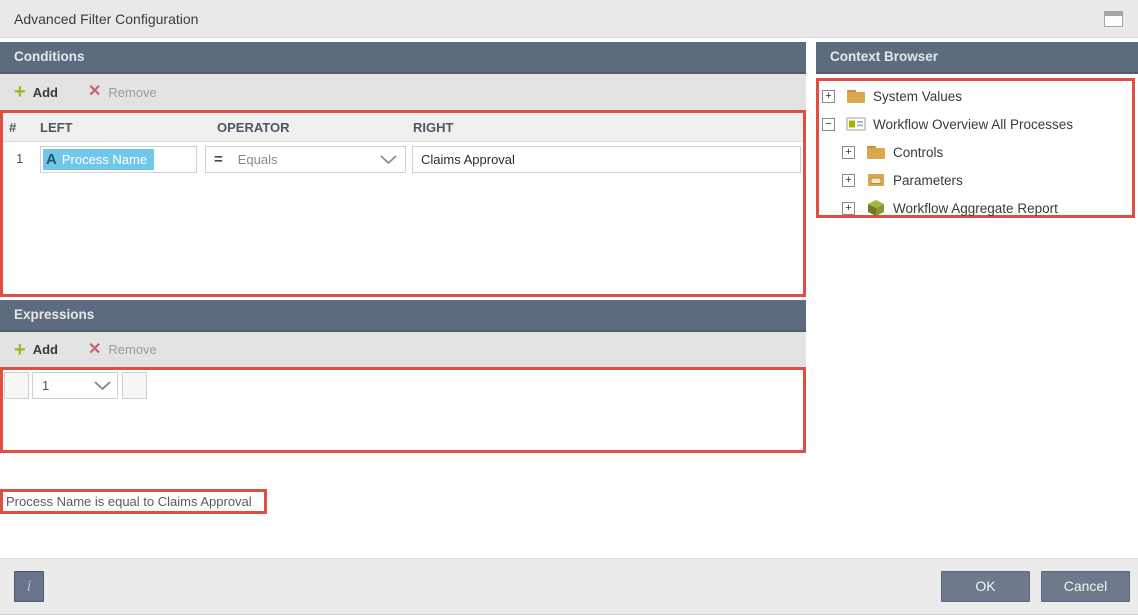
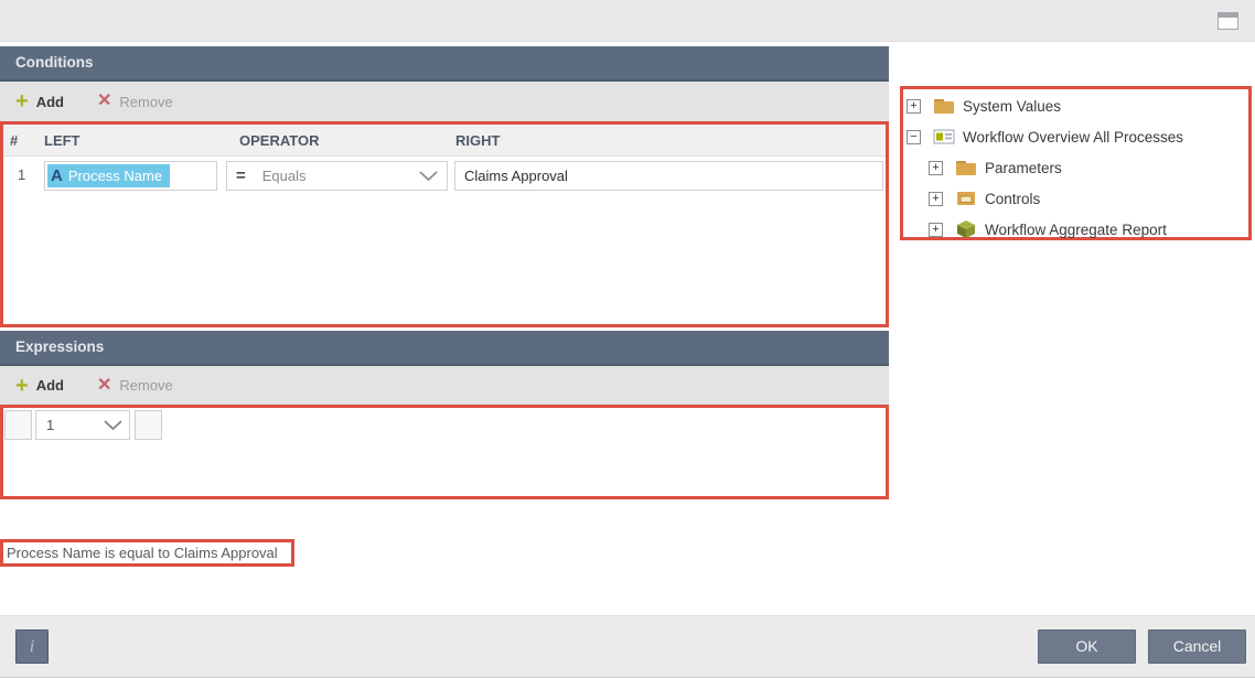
- Advanced Filter Configuration
  Conditions
  +
  Add
  ✕
  Remove
  #
  LEFT
  OPERATOR
  RIGHT
  1
  A
  Process Name
  =
  Equals
  Claims Approval
  Expressions
  +
  Add
  ✕
  Remove
  1
  Process Name is equal to Claims Approval
- Context Browser
  +
  System Values
  −
  Workflow Overview All Processes
  +
- Controls
+ Parameters
  +
- Parameters
+ Controls
  +
  Workflow Aggregate Report
  i
  OK
  Cancel
